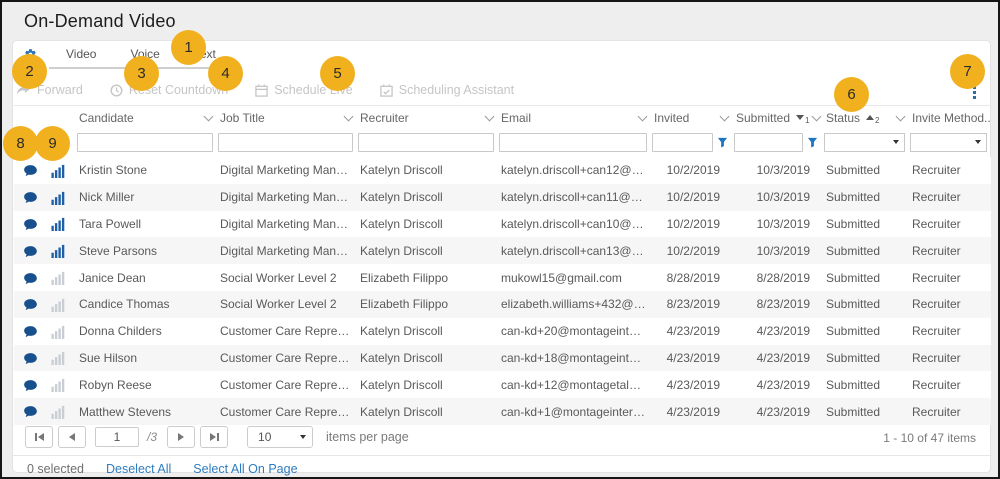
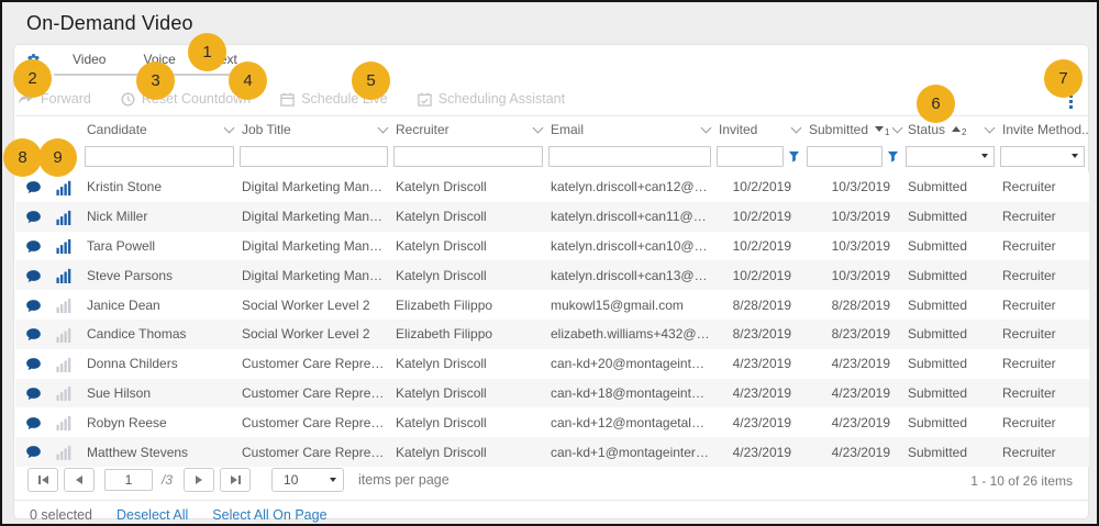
  On-Demand Video
  Video
  Voice
  Forward
  Rset Countdow
  Schedulee
  Scheduling Assistant
  	Candidate	Job Title	Recruiter	Email	Invited	Submitted 1	Status 2	Invite Method..
  	Kristin Stone	Digital Marketing Manage	Katelyn Driscoll	katelyn.driscoll+can12@alia	10/2/2019	10/3/2019	Submitted	Recruiter
  	Nick Miller	Digital Marketing Manage	Katelyn Driscoll	katelyn.driscoll+can11@alia	10/2/2019	10/3/2019	Submitted	Recruiter
  	Tara Powell	Digital Marketing Manage	Katelyn Driscoll	katelyn.driscoll+can10@alia	10/2/2019	10/3/2019	Submitted	Recruiter
  	Steve Parsons	Digital Marketing Manage	Katelyn Driscoll	katelyn.driscoll+can13@alia	10/2/2019	10/3/2019	Submitted	Recruiter
  	Janice Dean	Social Worker Level 2	Elizabeth Filippo	mukowl15@gmail.com	8/28/2019	8/28/2019	Submitted	Recruiter
  	Candice Thomas	Social Worker Level 2	Elizabeth Filippo	elizabeth.williams+432@hm	8/23/2019	8/23/2019	Submitted	Recruiter
  	Donna Childers	Customer Care Represen	Katelyn Driscoll	can-kd+20@montageintervi	4/23/2019	4/23/2019	Submitted	Recruiter
  	Sue Hilson	Customer Care Represen	Katelyn Driscoll	can-kd+18@montageintervi	4/23/2019	4/23/2019	Submitted	Recruiter
  	Robyn Reese	Customer Care Represen	Katelyn Driscoll	can-kd+12@montagetalent.	4/23/2019	4/23/2019	Submitted	Recruiter
  	Matthew Stevens	Customer Care Represen	Katelyn Driscoll	can-kd+1@montageintervie	4/23/2019	4/23/2019	Submitted	Recruiter
  1
  /3
  10
  items per page
- 1 - 10 of 47 items
+ 1 - 10 of 26 items
  0 selected
  Deselect All
  Select All On Page
  1
  2
  3
  4
  5
  6
  7
  8
  9
